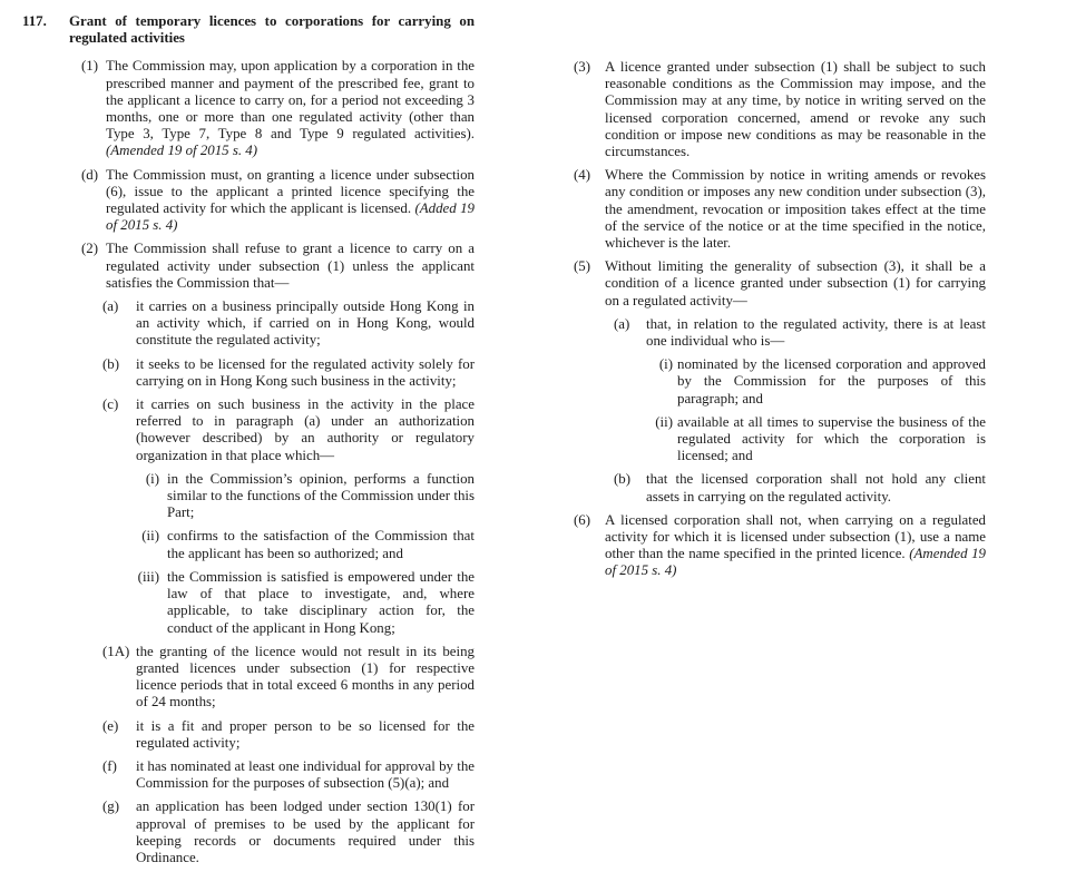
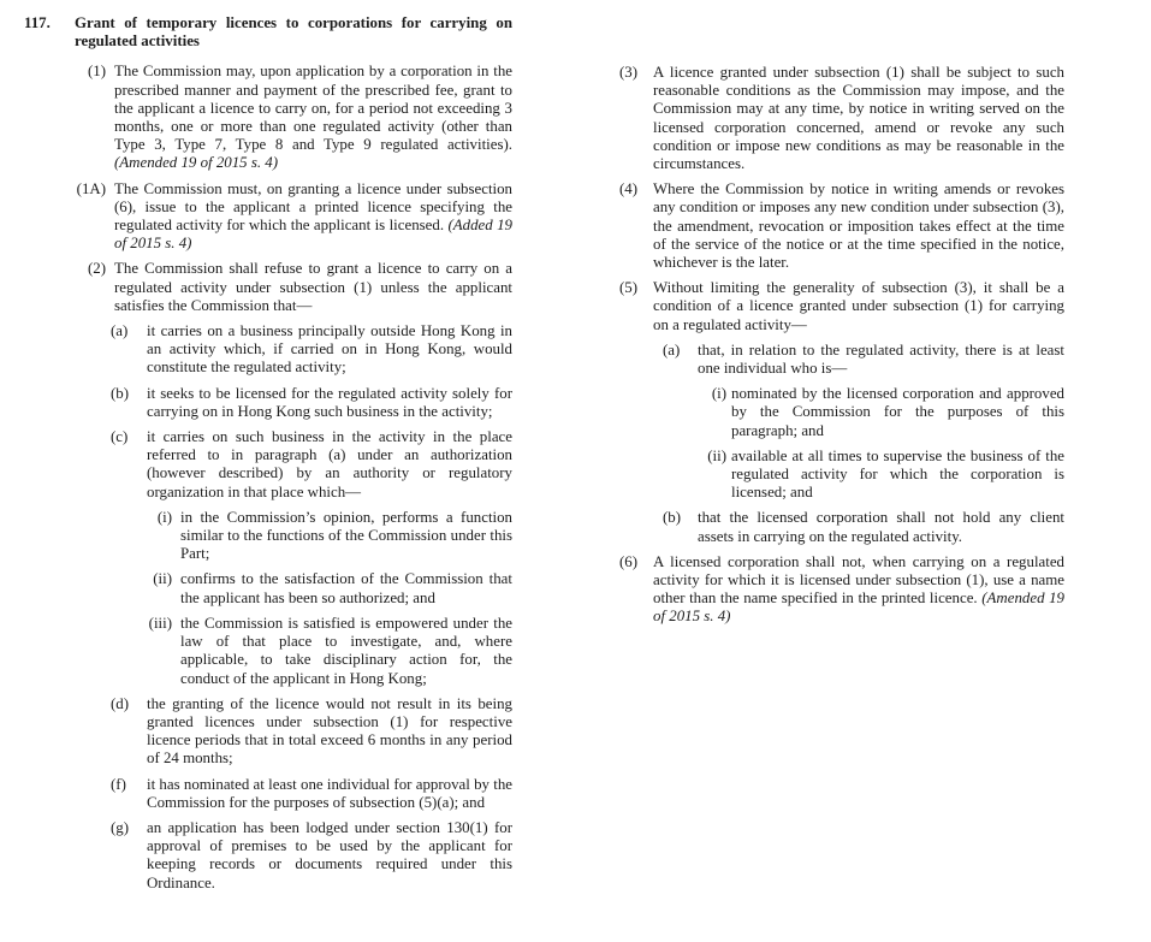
  117.
  Grant of temporary licences to corporations for carrying on regulated activities
  (1)
  The Commission may, upon application by a corporation in the prescribed manner and payment of the prescribed fee, grant to the applicant a licence to carry on, for a period not exceeding 3 months, one or more than one regulated activity (other than Type 3, Type 7, Type 8 and Type 9 regulated activities). (Amended 19 of 2015 s. 4)
- (d)
+ (1A)
  The Commission must, on granting a licence under subsection (6), issue to the applicant a printed licence specifying the regulated activity for which the applicant is licensed. (Added 19 of 2015 s. 4)
  (2)
  The Commission shall refuse to grant a licence to carry on a regulated activity under subsection (1) unless the applicant satisfies the Commission that—
  (a)
  it carries on a business principally outside Hong Kong in an activity which, if carried on in Hong Kong, would constitute the regulated activity;
  (b)
  it seeks to be licensed for the regulated activity solely for carrying on in Hong Kong such business in the activity;
  (c)
  it carries on such business in the activity in the place referred to in paragraph (a) under an authorization (however described) by an authority or regulatory organization in that place which—
  (i)
  in the Commission’s opinion, performs a function similar to the functions of the Commission under this Part;
  (ii)
  confirms to the satisfaction of the Commission that the applicant has been so authorized; and
  (iii)
  the Commission is satisfied is empowered under the law of that place to investigate, and, where applicable, to take disciplinary action for, the conduct of the applicant in Hong Kong;
- (1A)
+ (d)
  the granting of the licence would not result in its being granted licences under subsection (1) for respective licence periods that in total exceed 6 months in any period of 24 months;
- (e)
- it is a fit and proper person to be so licensed for the regulated activity;
  (f)
  it has nominated at least one individual for approval by the Commission for the purposes of subsection (5)(a); and
  (g)
  an application has been lodged under section 130(1) for approval of premises to be used by the applicant for keeping records or documents required under this Ordinance.
  (3)
  A licence granted under subsection (1) shall be subject to such reasonable conditions as the Commission may impose, and the Commission may at any time, by notice in writing served on the licensed corporation concerned, amend or revoke any such condition or impose new conditions as may be reasonable in the circumstances.
  (4)
  Where the Commission by notice in writing amends or revokes any condition or imposes any new condition under subsection (3), the amendment, revocation or imposition takes effect at the time of the service of the notice or at the time specified in the notice, whichever is the later.
  (5)
  Without limiting the generality of subsection (3), it shall be a condition of a licence granted under subsection (1) for carrying on a regulated activity—
  (a)
  that, in relation to the regulated activity, there is at least one individual who is—
  (i)
  nominated by the licensed corporation and approved by the Commission for the purposes of this paragraph; and
  (ii)
  available at all times to supervise the business of the regulated activity for which the corporation is licensed; and
  (b)
  that the licensed corporation shall not hold any client assets in carrying on the regulated activity.
  (6)
  A licensed corporation shall not, when carrying on a regulated activity for which it is licensed under subsection (1), use a name other than the name specified in the printed licence. (Amended 19 of 2015 s. 4)
